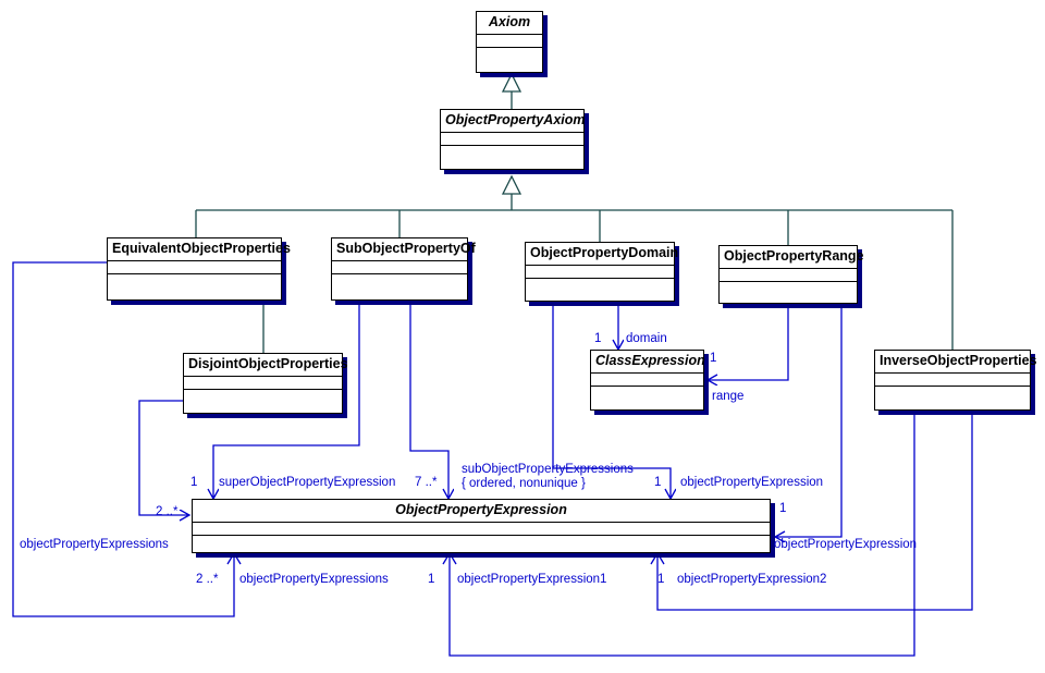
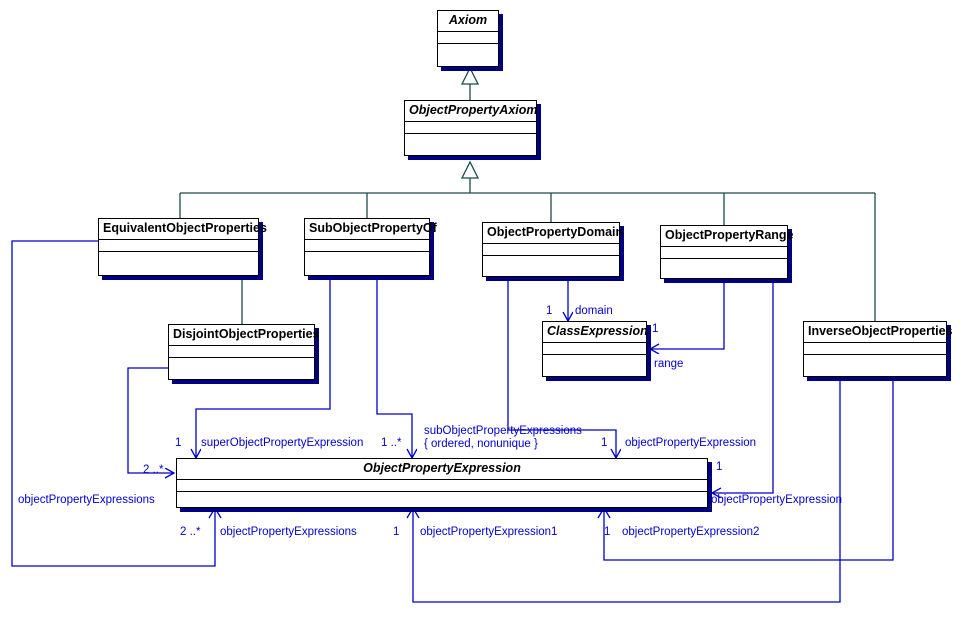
  Axiom
  ObjectPropertyAxiom
  EquivalentObjectProperties
  SubObjectPropertyOf
  ObjectPropertyDomain
  ObjectPropertyRange
  DisjointObjectProperties
  ClassExpression
  InverseObjectProperties
  ObjectPropertyExpression
  1
  domain
  1
  range
  1
  superObjectPropertyExpression
- 7 ..*
+ 1 ..*
  subObjectPropertyExpressions
  { ordered, nonunique }
  1
  objectPropertyExpression
  1
  objectPropertyExpression
  2 ..*
  objectPropertyExpressions
  2 ..*
  objectPropertyExpressions
  1
  objectPropertyExpression1
  1
  objectPropertyExpression2
